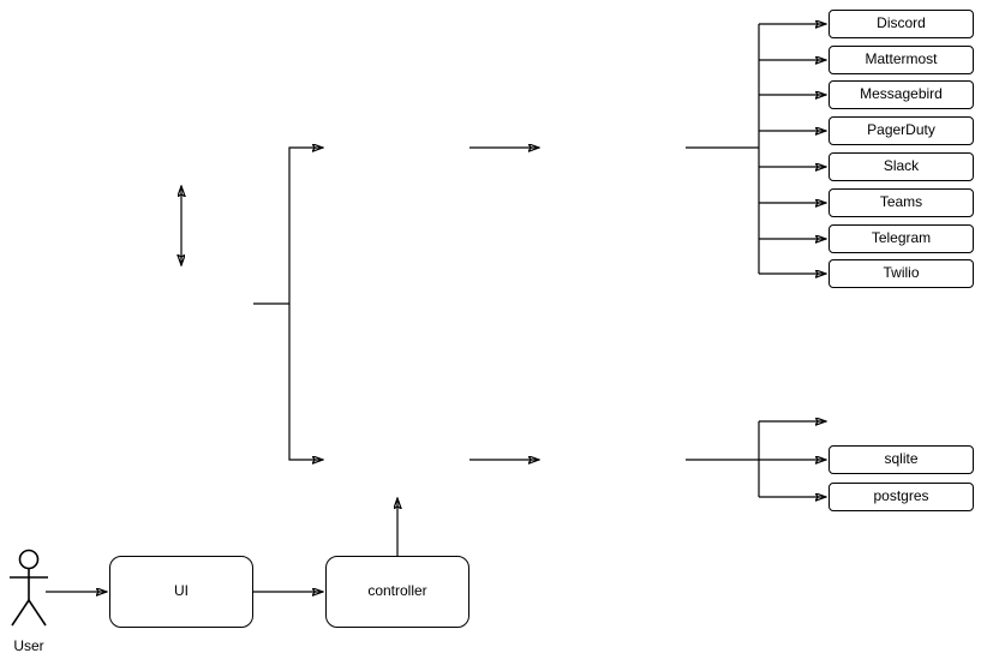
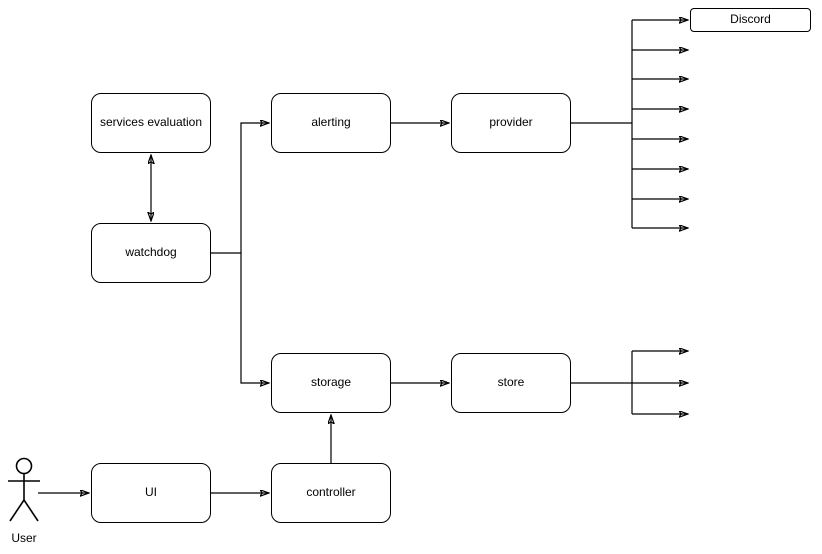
  User
+ services evaluation
+ watchdog
+ alerting
+ provider
+ storage
+ store
  UI
  controller
  Discord
- Mattermost
- Messagebird
- PagerDuty
- Slack
- Teams
- Telegram
- Twilio
- sqlite
- postgres
